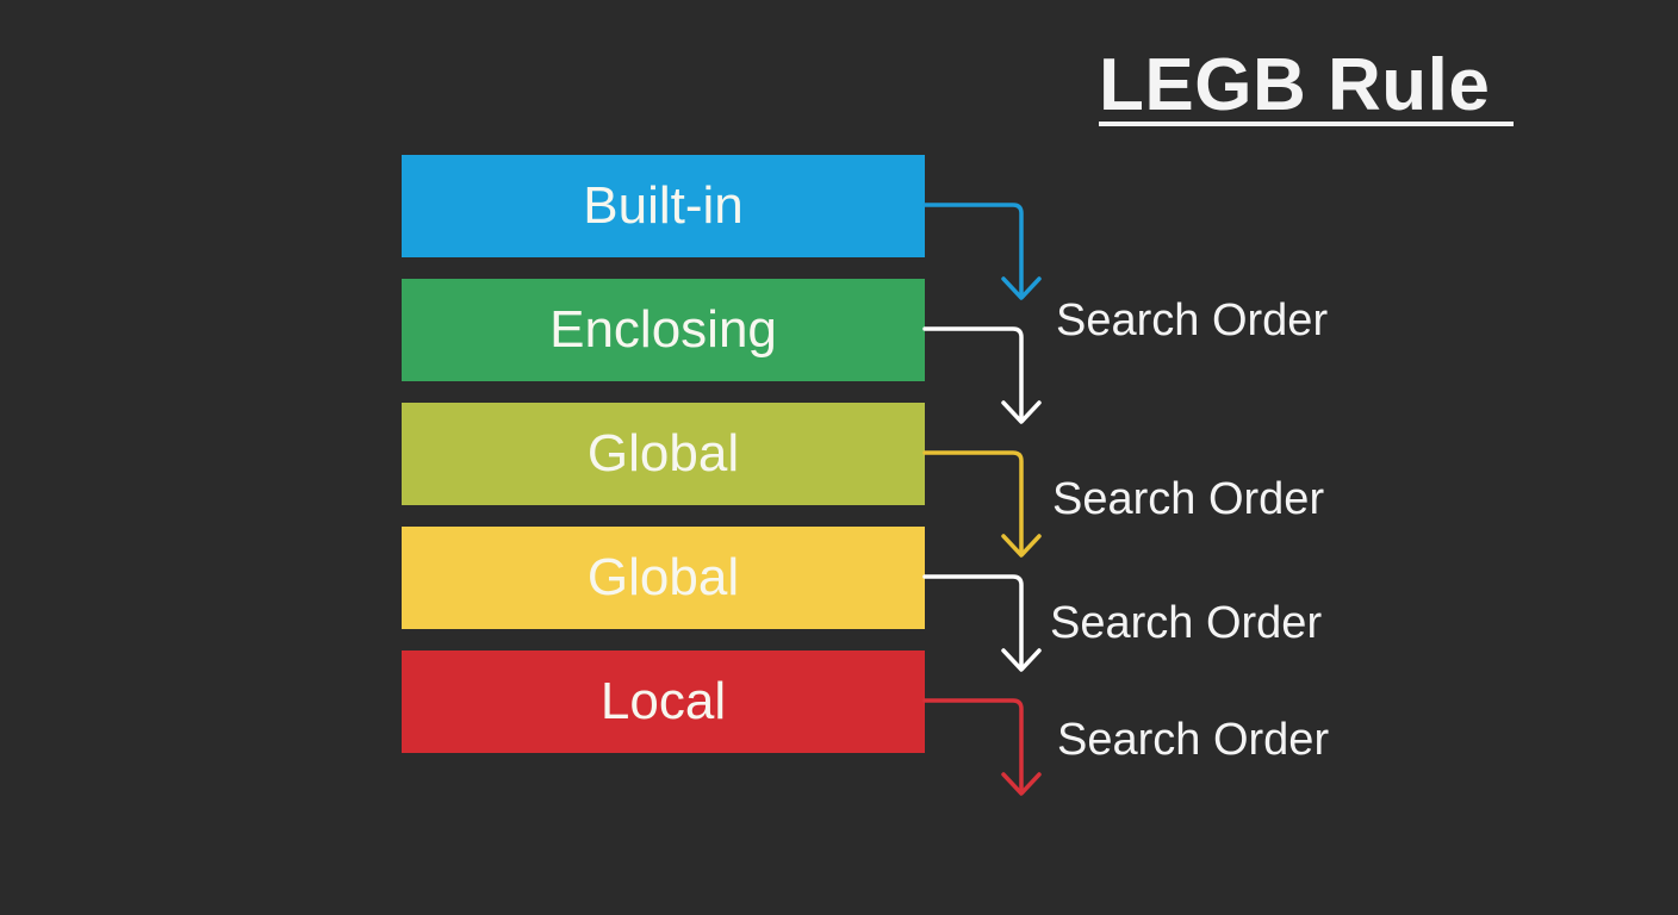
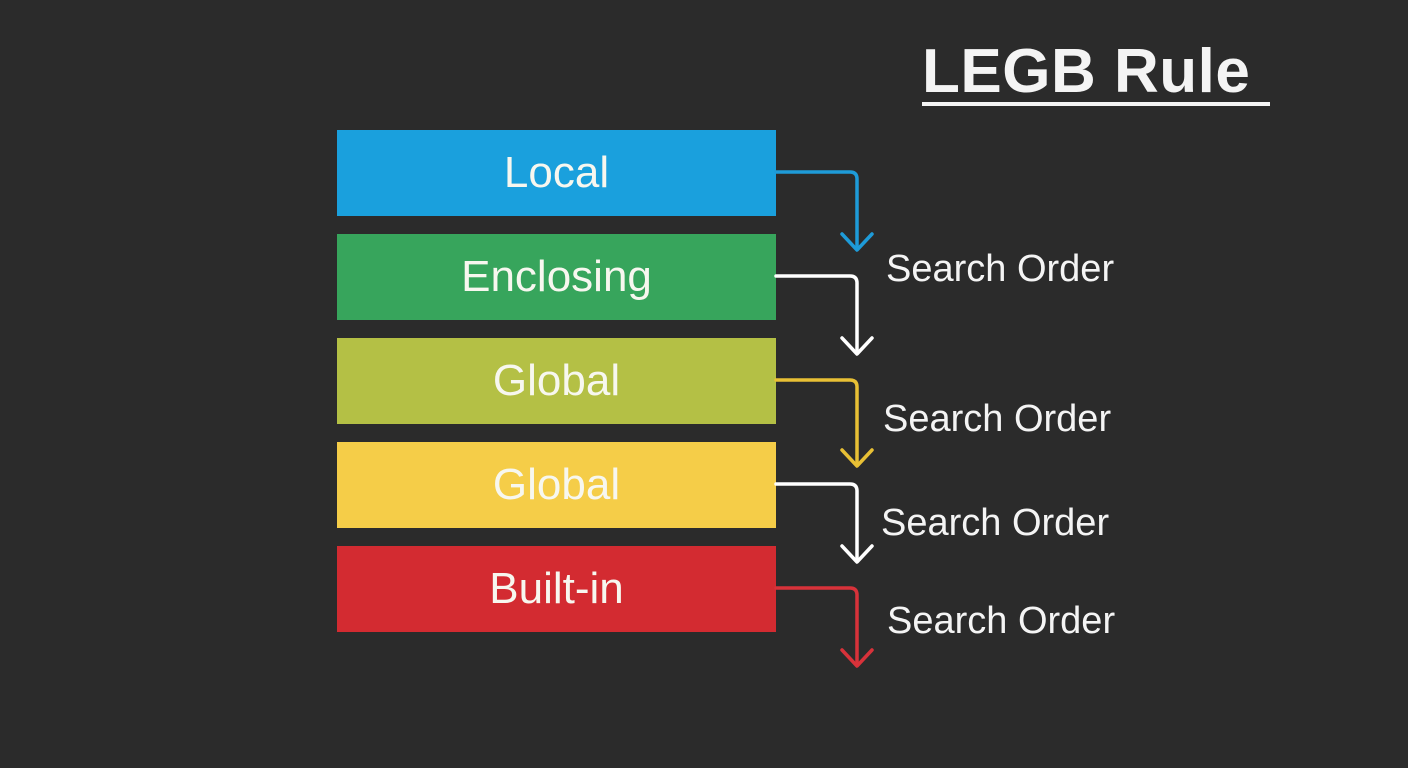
  LEGB Rule
- Built-in
+ Local
  Enclosing
  Global
  Global
- Local
+ Built-in
  Search Order
  Search Order
  Search Order
  Search Order
